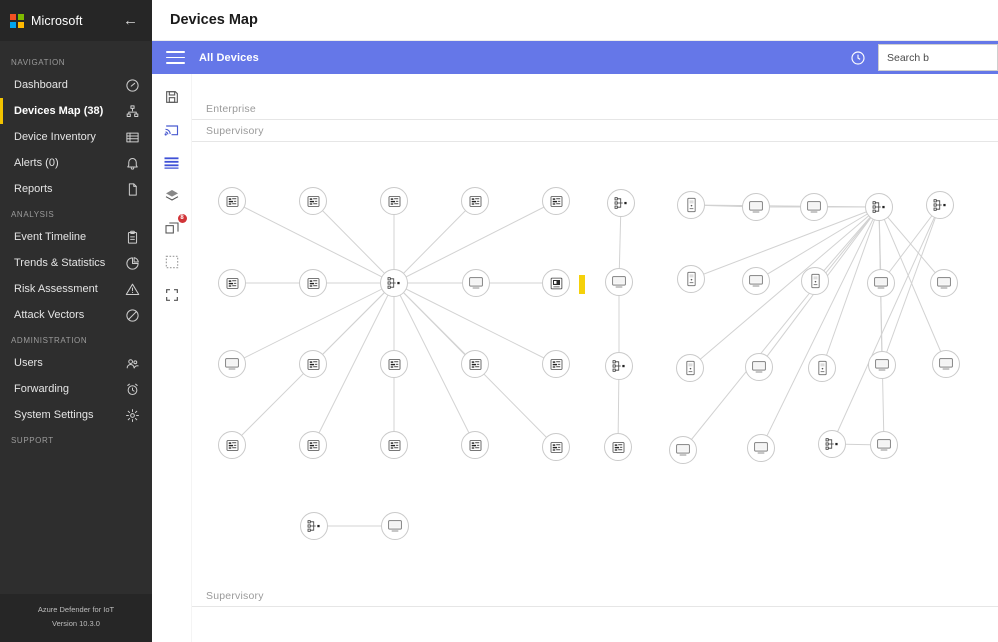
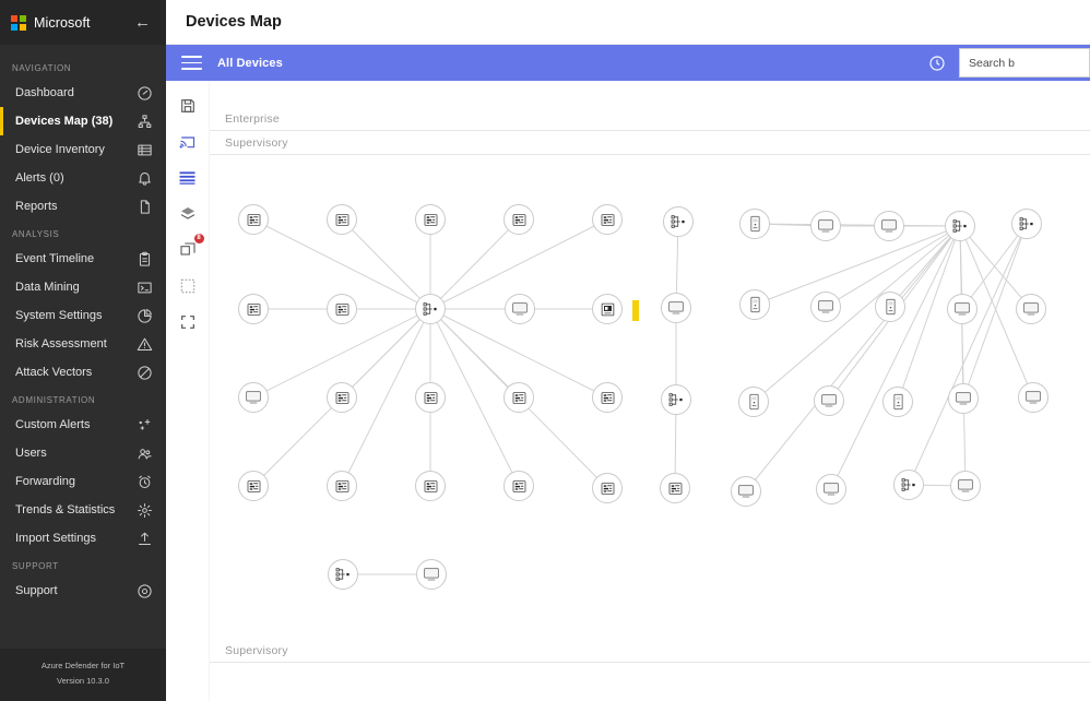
  Microsoft
  ←
  NAVIGATION
  Dashboard
  Devices Map (38)
  Device Inventory
  Alerts (0)
  Reports
  ANALYSIS
  Event Timeline
+ Data Mining
- Trends & Statistics
+ System Settings
  Risk Assessment
  Attack Vectors
  ADMINISTRATION
+ Custom Alerts
  Users
  Forwarding
- System Settings
+ Trends & Statistics
+ Import Settings
  SUPPORT
+ Support
  Azure Defender for IoT
  Version 10.3.0
  Devices Map
  All Devices
  Search b
  Enterprise
  Supervisory
  Supervisory
